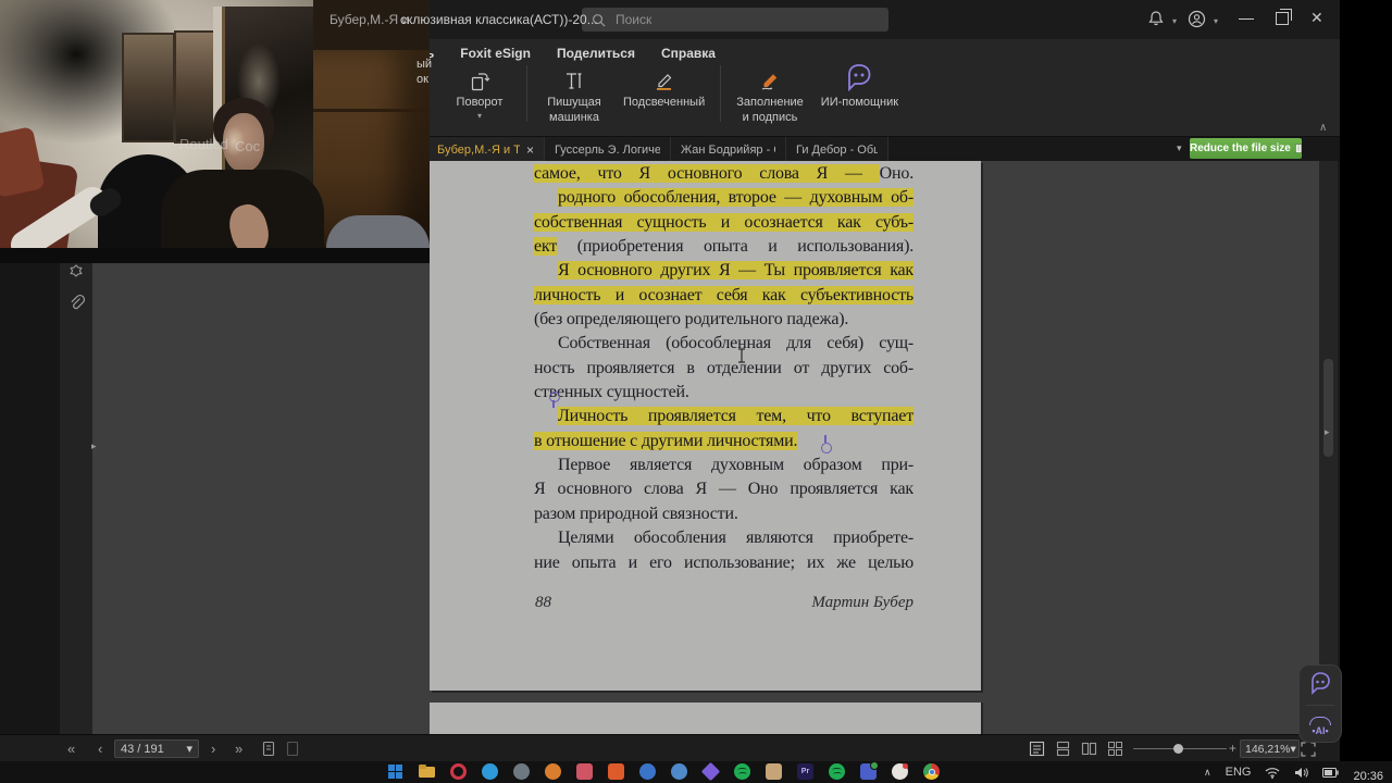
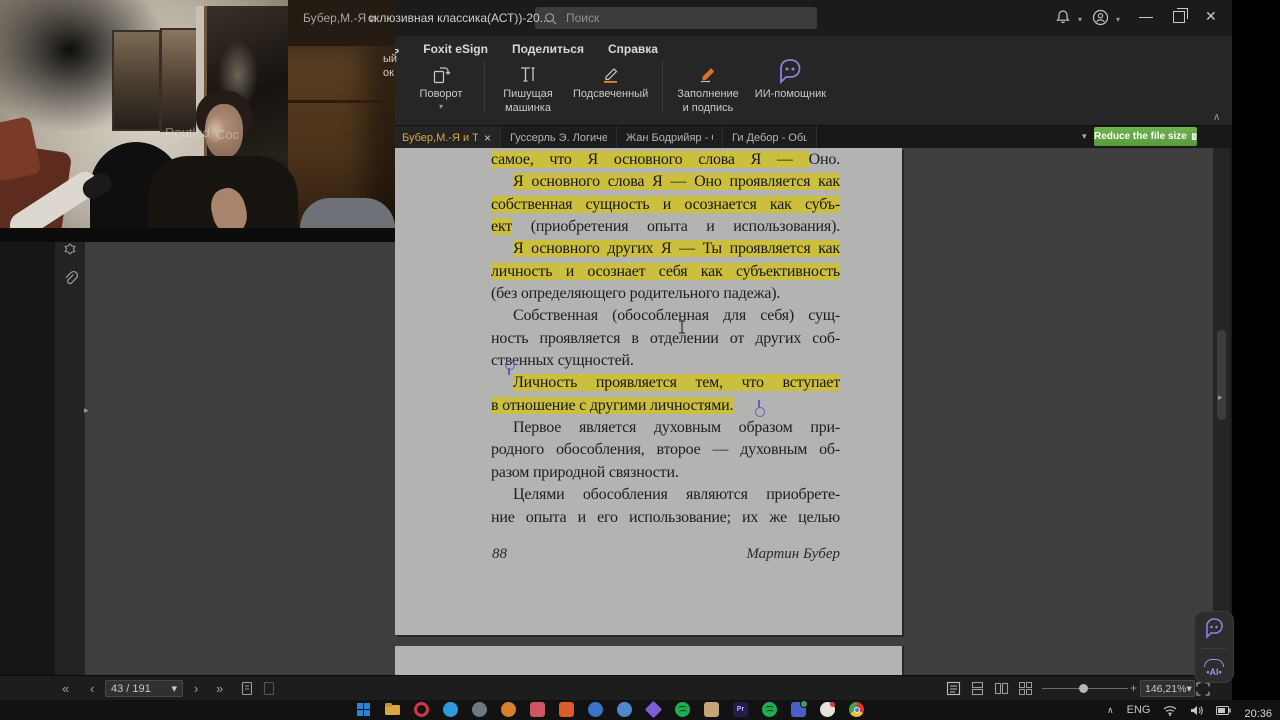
  Поиск
  ▾
  ▾
  ✕
  Foxit eSign
  Поделиться
  Справка
  Поворот
  ▾
  Пишущая
  машинка
  Подсвеченный
  Заполнение
  и подпись
  ИИ-помощник
  ый
  ок
  ∧
  ×
  Гуссерль Э. Логиче
  ▾
  Reduce the file size
  ▸
  ▸
  самое, что Я основного слова Я — Оно.
- родного обособления, второе — духовным об-
+ Я основного слова Я — Оно проявляется как
  собственная сущность и осознается как субъ-
  ект (приобретения опыта и использования).
  Я основного других Я — Ты проявляется как
  личность и осознает себя как субъективность
  (без определяющего родительного падежа).
  Собственная (обособленная для себя) сущ-
  ность проявляется в отделении от других соб-
  ственных сущностей.
  Личность проявляется тем, что вступает
  в отношение с другими личностями.
  Первое является духовным образом при-
- Я основного слова Я — Оно проявляется как
+ родного обособления, второе — духовным об-
  разом природной связности.
  Целями обособления являются приобрете-
  ние опыта и его использование; их же целью
  88
  Мартин Бубер
  •AI•
  «
  ‹
  43 / 191
  ▾
  ›
  »
  +
  146,21%
  ▾
  Бубер,М.-Я и
  склюзивная классика(АСТ))-20...
  Routled
  Сос
  ∧
  ENG
  20:36
